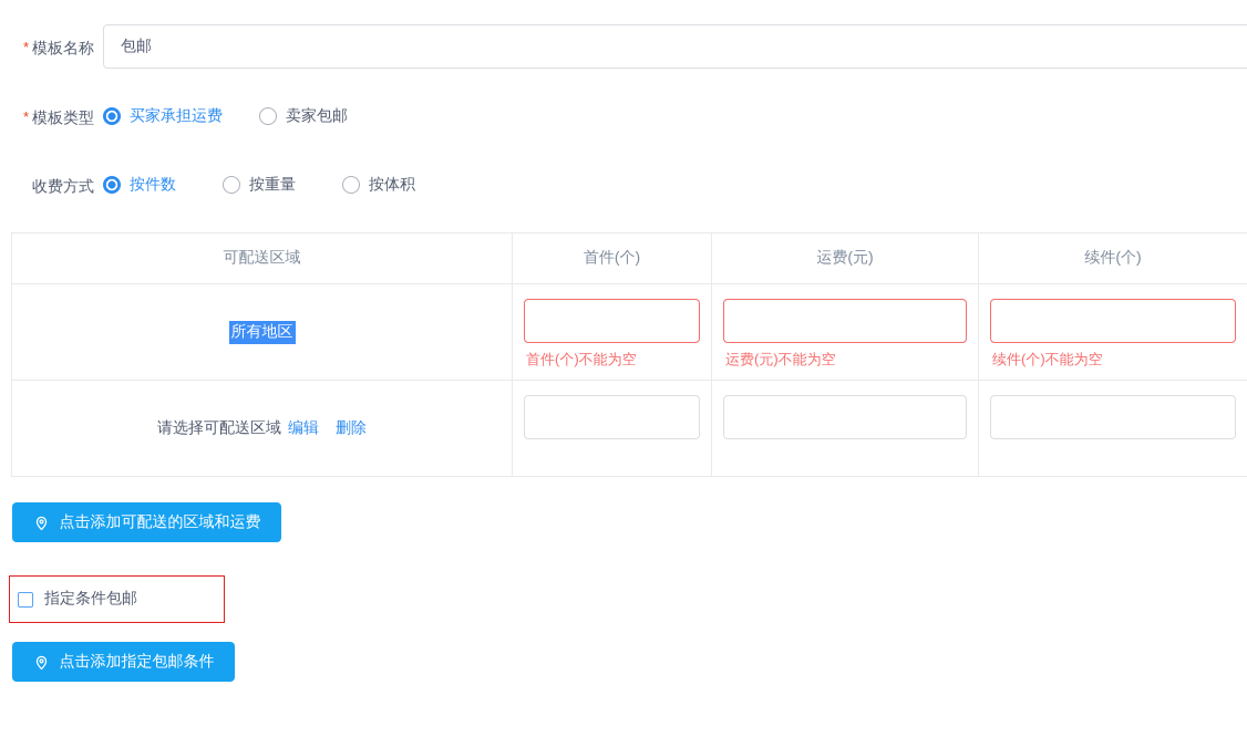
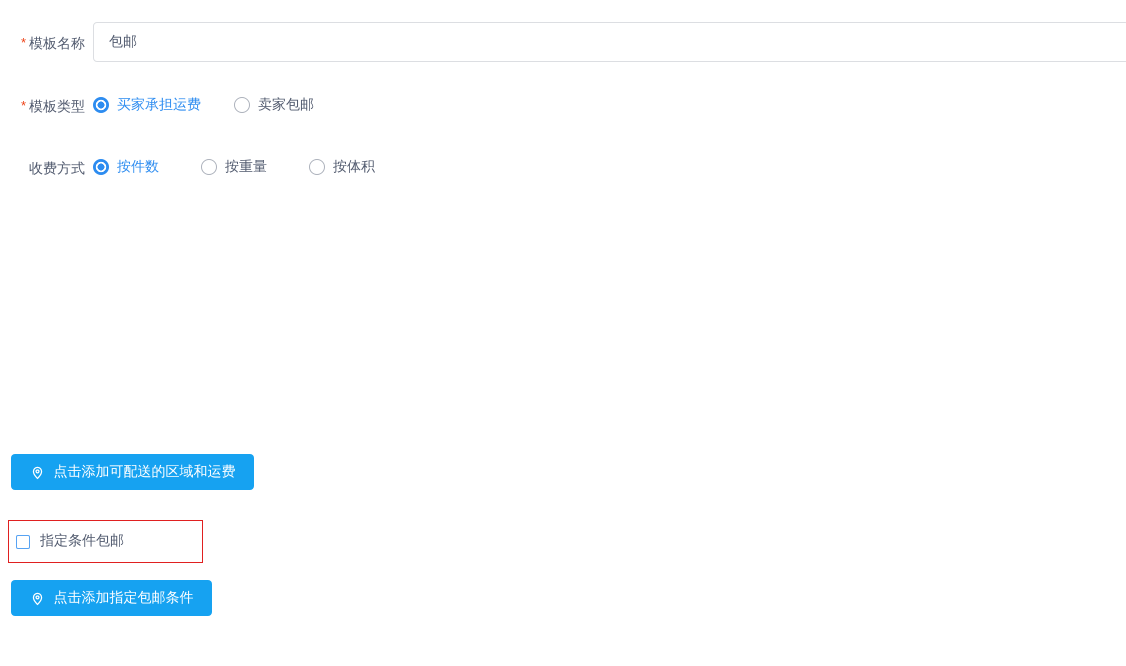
  * 模板名称
  包邮
  * 模板类型
  买家承担运费
  卖家包邮
  收费方式
  按件数
  按重量
  按体积
- 可配送区域
- 首件(个)
- 运费(元)
- 续件(个)
- 所有地区
- 首件(个)不能为空
- 运费(元)不能为空
- 续件(个)不能为空
- 请选择可配送区域
- 编辑
- 删除
  点击添加可配送的区域和运费
  指定条件包邮
  点击添加指定包邮条件
